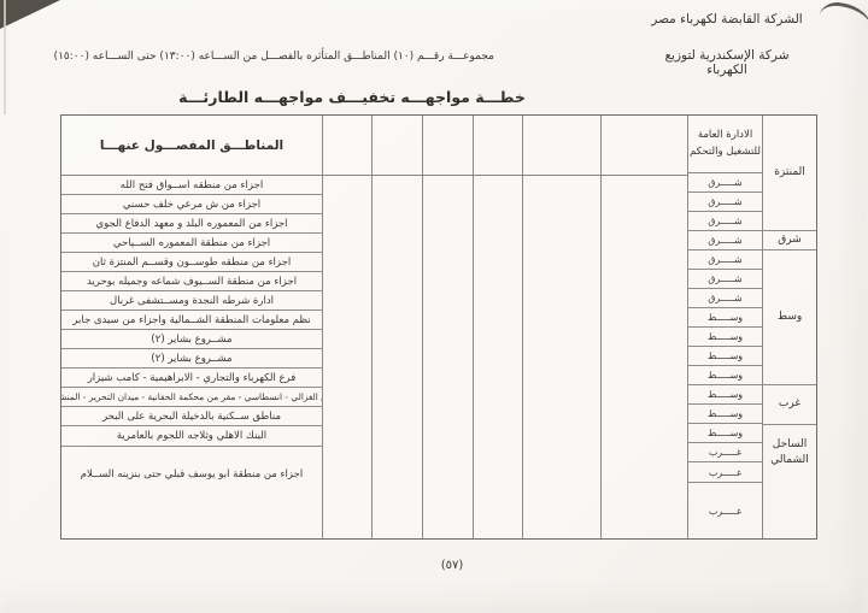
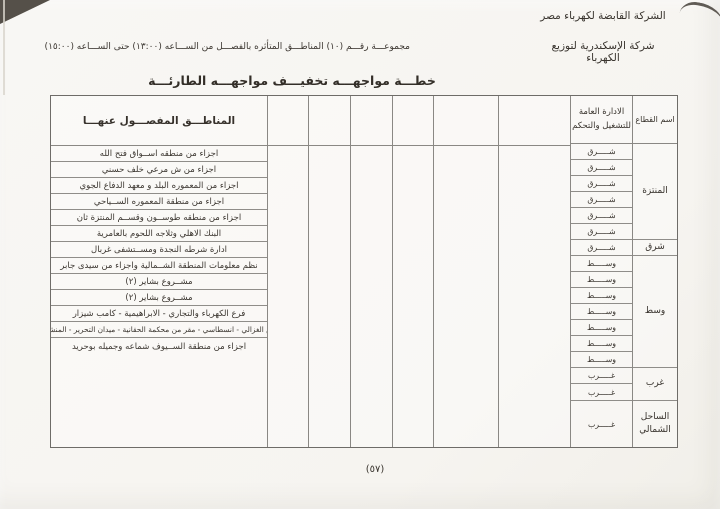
  الشركة القابضة لكهرباء مصر
  شركة الإسكندرية لتوزيع الكهرباء
  مجموعـــة رقـــم (١٠) المناطـــق المتأثره بالفصـــل من الســـاعه (١٣:٠٠) حتى الســـاعه (١٥:٠٠)
  خطـــة مواجهـــه تخفيـــف مواجهـــه الطارئـــة
  المناطـــق المفصـــول عنهـــا
  اجزاء من منطقه اســواق فتح الله
  اجزاء من ش مرعي خلف حسني
  اجزاء من المعموره البلد و معهد الدفاع الجوي
  اجزاء من منطقة المعموره الســياحي
  اجزاء من منطقه طوســون وقســم المنتزة ثان
- اجزاء من منطقة الســيوف شماعه وجميله بوحريد
+ البنك الاهلي وثلاجه اللحوم بالعامرية
  ادارة شرطه النجدة ومســتشفى غربال
  نظم معلومات المنطقة الشــمالية واجزاء من سيدى جابر
  مشــروع بشاير (٢)
  مشــروع بشاير (٢)
  فرع الكهرباء والتجاري - الابراهيمية - كامب شيزار
  الغزالي - انسطاسي - مقر من محكمة الحقانية - ميدان التحرير - المنش
- مناطق ســكنية بالدخيلة البحرية على البحر
- البنك الاهلي وثلاجه اللحوم بالعامرية
+ اجزاء من منطقة الســيوف شماعه وجميله بوحريد
- اجزاء من منطقة ابو يوسف قبلي حتى بنزينه الســلام
  الادارة العامة
  للتشغيل والتحكم
  شـــــرق
  شـــــرق
  شـــــرق
  شـــــرق
  شـــــرق
  شـــــرق
  شـــــرق
  وســـــط
  وســـــط
  وســـــط
  وســـــط
  وســـــط
  وســـــط
  وســـــط
  غـــــرب
  غـــــرب
  غـــــرب
+ اسم القطاع
  المنتزة
  شرق
  وسط
  غرب
  الساحل
  الشمالي
  (٥٧)
